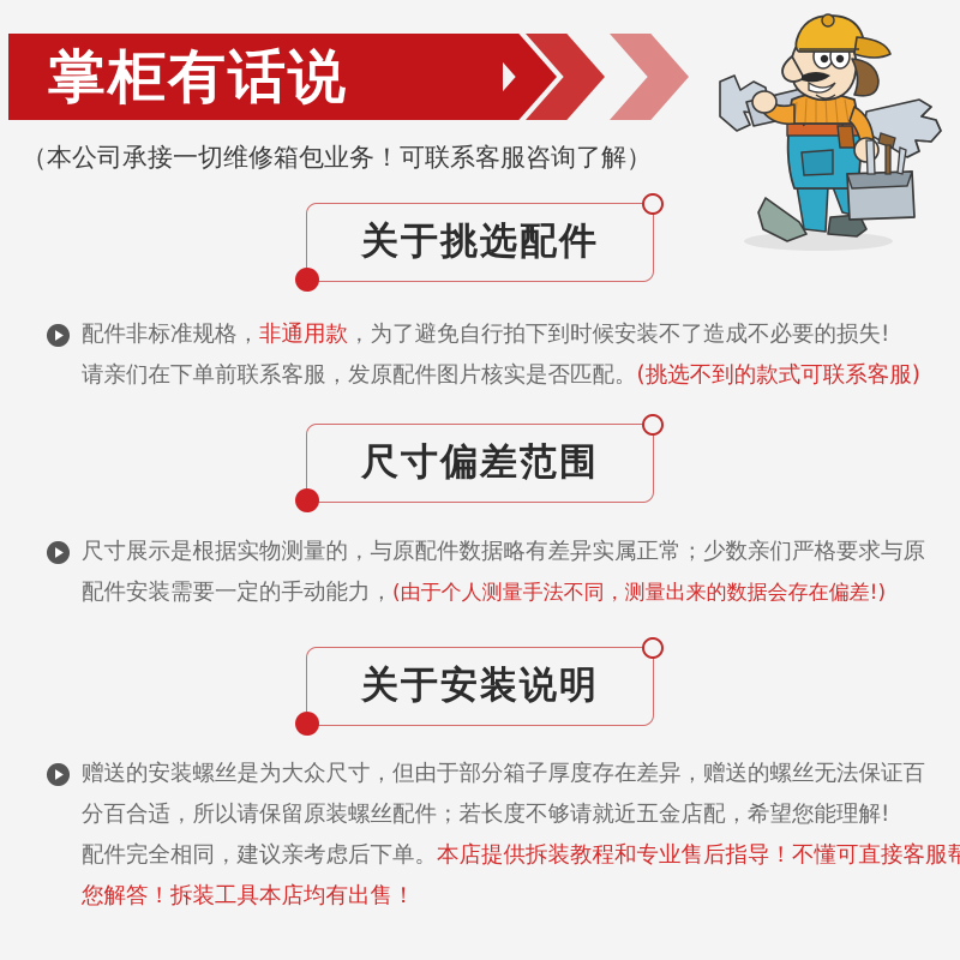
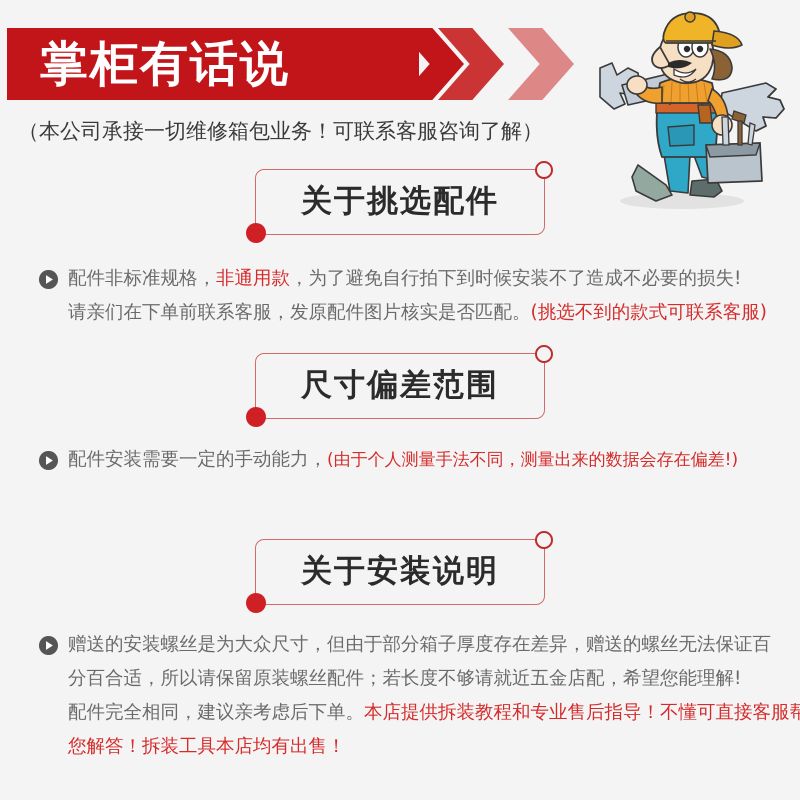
  掌柜有话说
  （本公司承接一切维修箱包业务！可联系客服咨询了解）
  关于挑选配件
  配件非标准规格，非通用款，为了避免自行拍下到时候安装不了造成不必要的损失!
  请亲们在下单前联系客服，发原配件图片核实是否匹配。(挑选不到的款式可联系客服)
  尺寸偏差范围
- 尺寸展示是根据实物测量的，与原配件数据略有差异实属正常；少数亲们严格要求与原
  配件安装需要一定的手动能力，(由于个人测量手法不同，测量出来的数据会存在偏差!)
  关于安装说明
  赠送的安装螺丝是为大众尺寸，但由于部分箱子厚度存在差异，赠送的螺丝无法保证百
  分百合适，所以请保留原装螺丝配件；若长度不够请就近五金店配，希望您能理解!
  配件完全相同，建议亲考虑后下单。本店提供拆装教程和专业售后指导！不懂可直接客服帮
  您解答！拆装工具本店均有出售！
